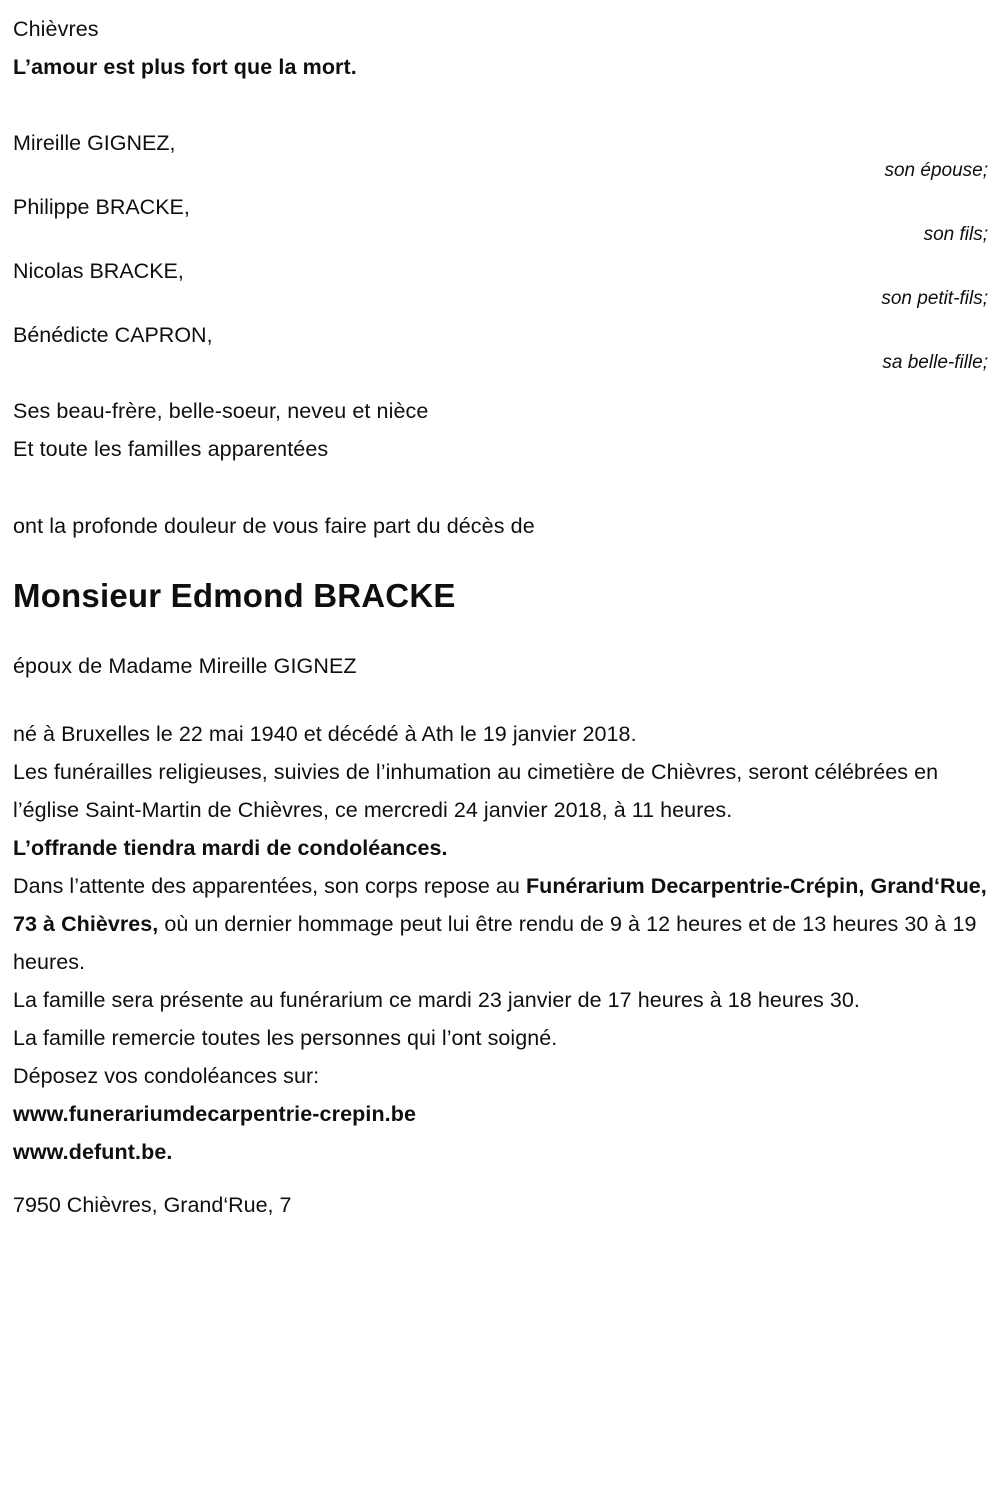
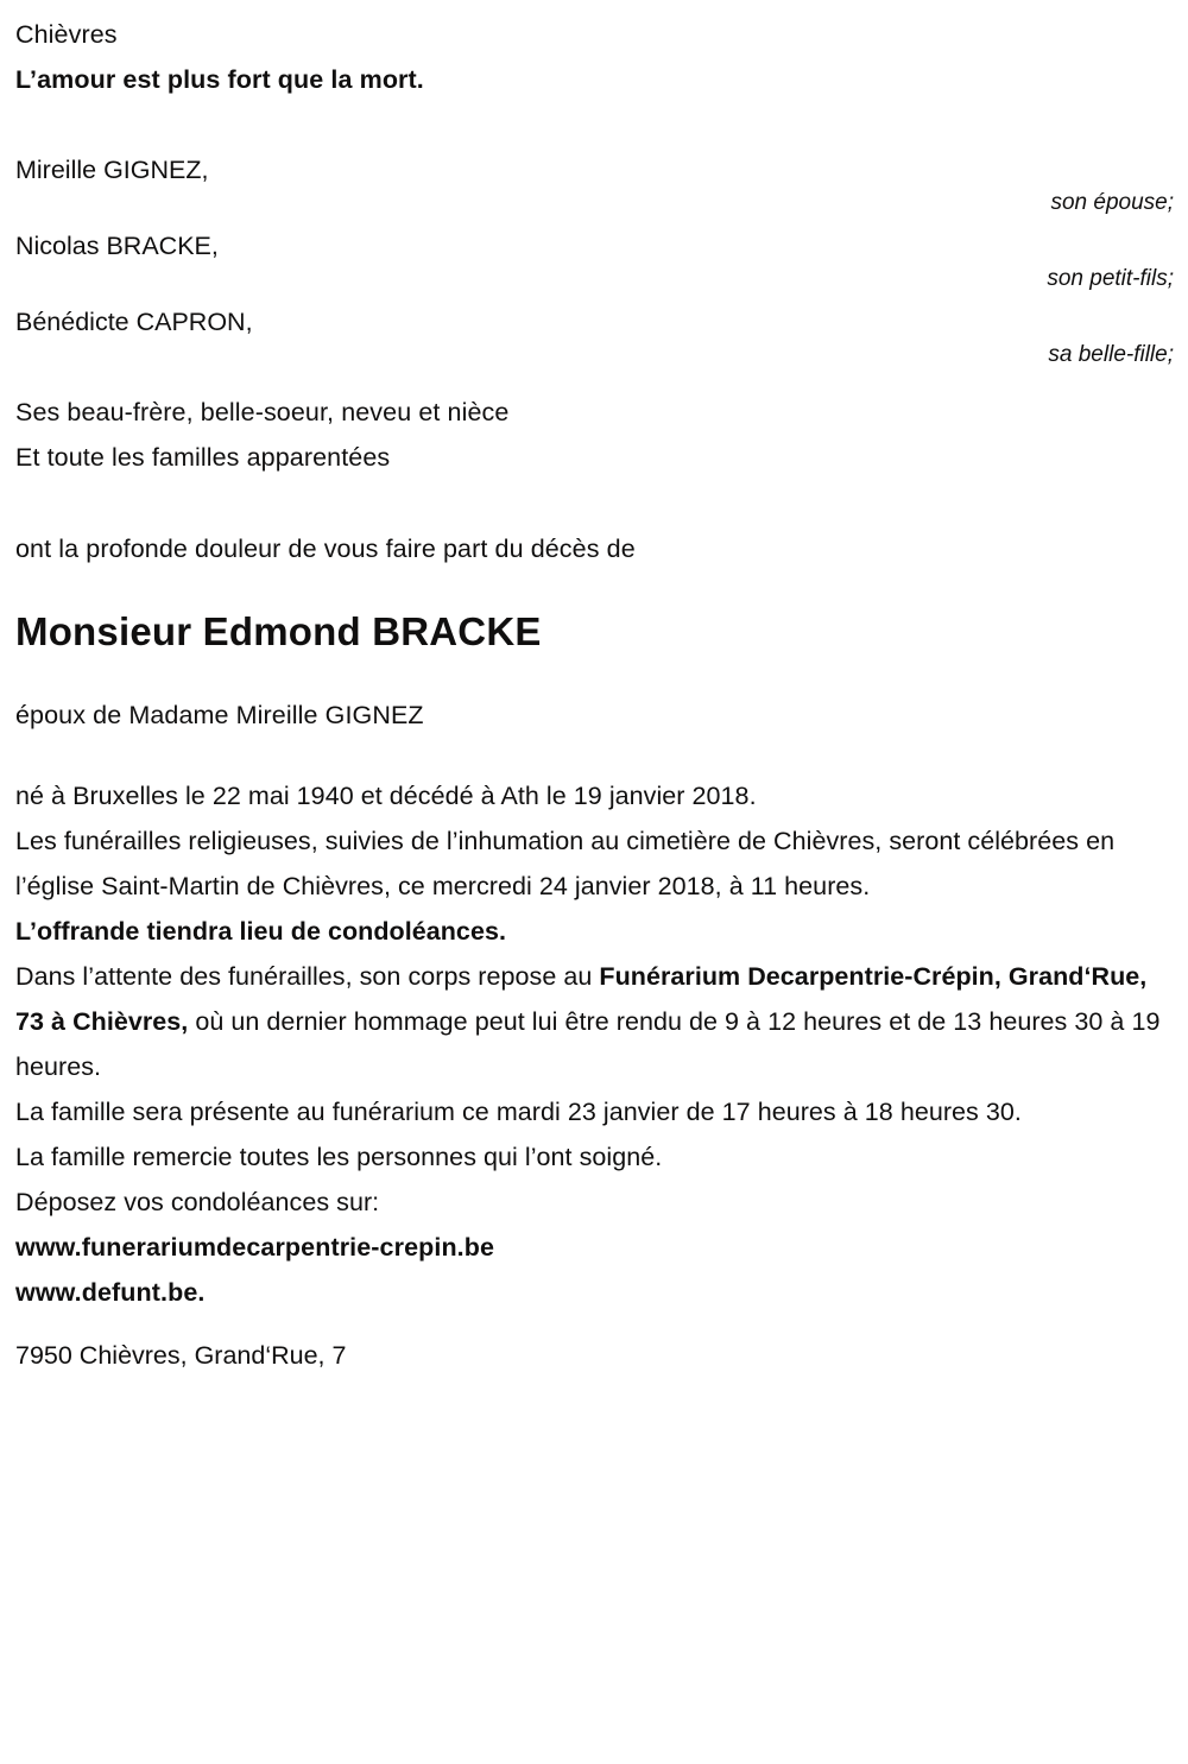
  Chièvres
  L’amour est plus fort que la mort.
  Mireille GIGNEZ,
  son épouse;
- Philippe BRACKE,
- son fils;
  Nicolas BRACKE,
  son petit-fils;
  Bénédicte CAPRON,
  sa belle-fille;
  Ses beau-frère, belle-soeur, neveu et nièce
  Et toute les familles apparentées
  ont la profonde douleur de vous faire part du décès de
  Monsieur Edmond BRACKE
  époux de Madame Mireille GIGNEZ
  né à Bruxelles le 22 mai 1940 et décédé à Ath le 19 janvier 2018.
  Les funérailles religieuses, suivies de l’inhumation au cimetière de Chièvres, seront célébrées en l’église Saint-Martin de Chièvres, ce mercredi 24 janvier 2018, à 11 heures.
- L’offrande tiendra mardi de condoléances.
+ L’offrande tiendra lieu de condoléances.
- Dans l’attente des apparentées, son corps repose au Funérarium Decarpentrie-Crépin, Grand‘Rue, 73 à Chièvres, où un dernier hommage peut lui être rendu de 9 à 12 heures et de 13 heures 30 à 19 heures.
+ Dans l’attente des funérailles, son corps repose au Funérarium Decarpentrie-Crépin, Grand‘Rue, 73 à Chièvres, où un dernier hommage peut lui être rendu de 9 à 12 heures et de 13 heures 30 à 19 heures.
  La famille sera présente au funérarium ce mardi 23 janvier de 17 heures à 18 heures 30.
  La famille remercie toutes les personnes qui l’ont soigné.
  Déposez vos condoléances sur:
  www.funerariumdecarpentrie-crepin.be
  www.defunt.be.
  7950 Chièvres, Grand‘Rue, 7
